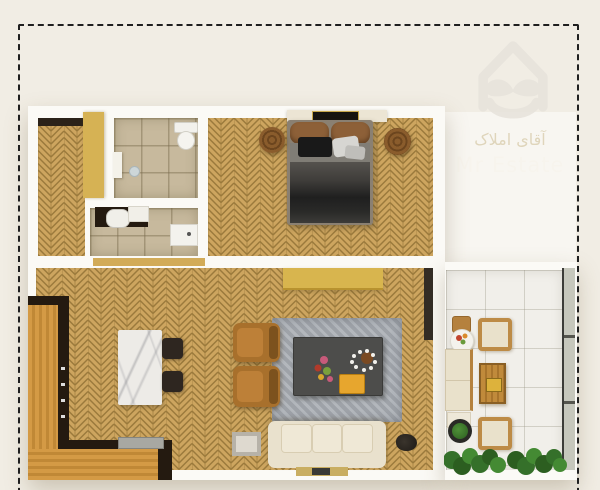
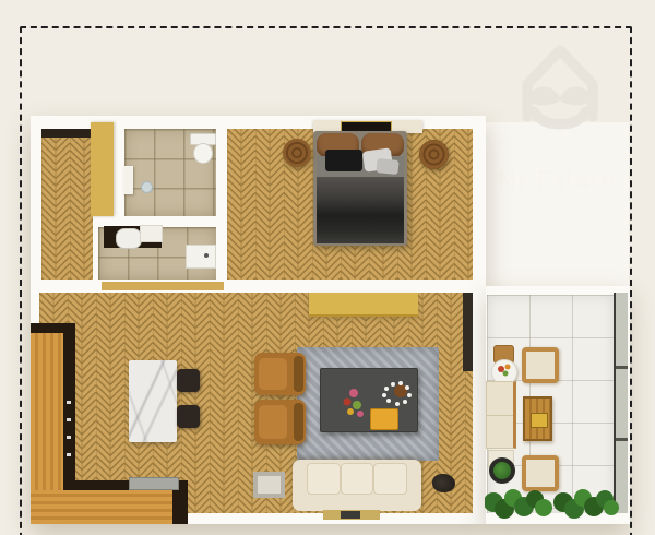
- آقای املاک
